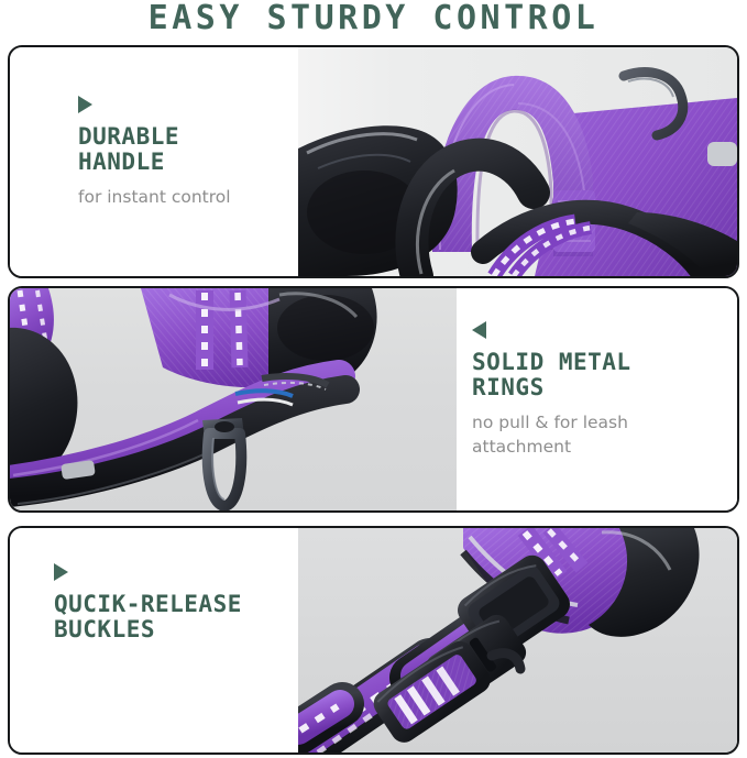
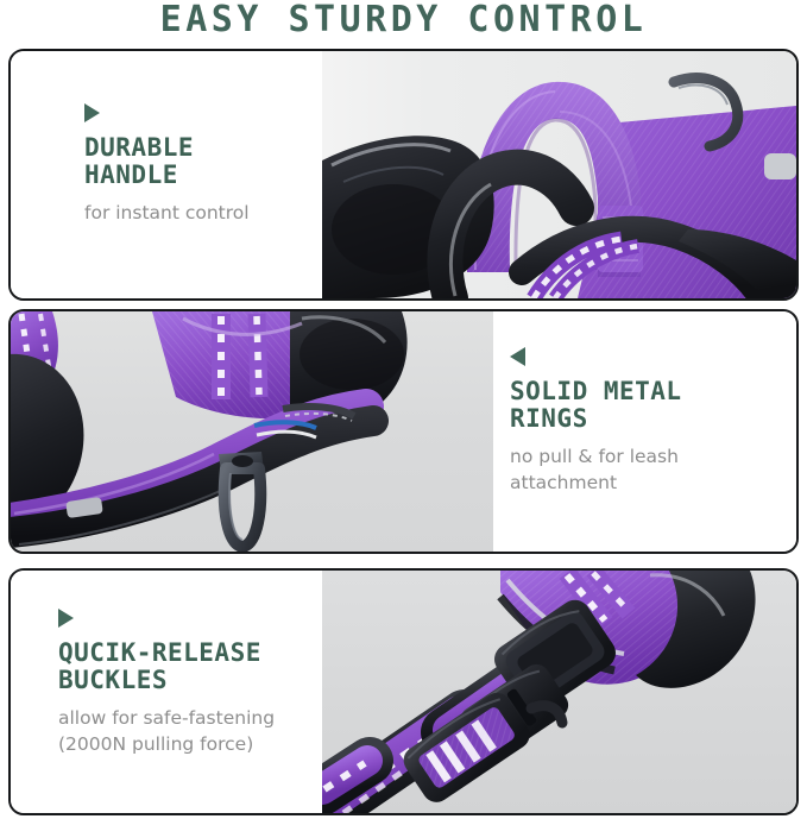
  EASY STURDY CONTROL
  DURABLE
  HANDLE
  for instant control
  SOLID METAL
  RINGS
  no pull & for leash
  attachment
  QUCIK-RELEASE
  BUCKLES
+ allow for safe-fastening
+ (2000N pulling force)
